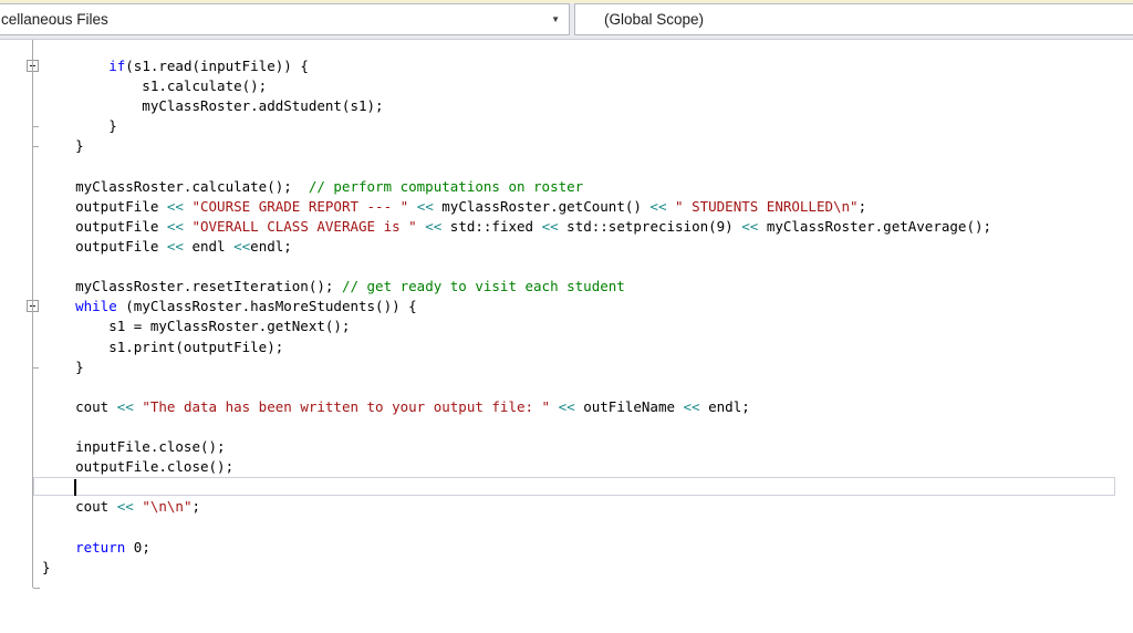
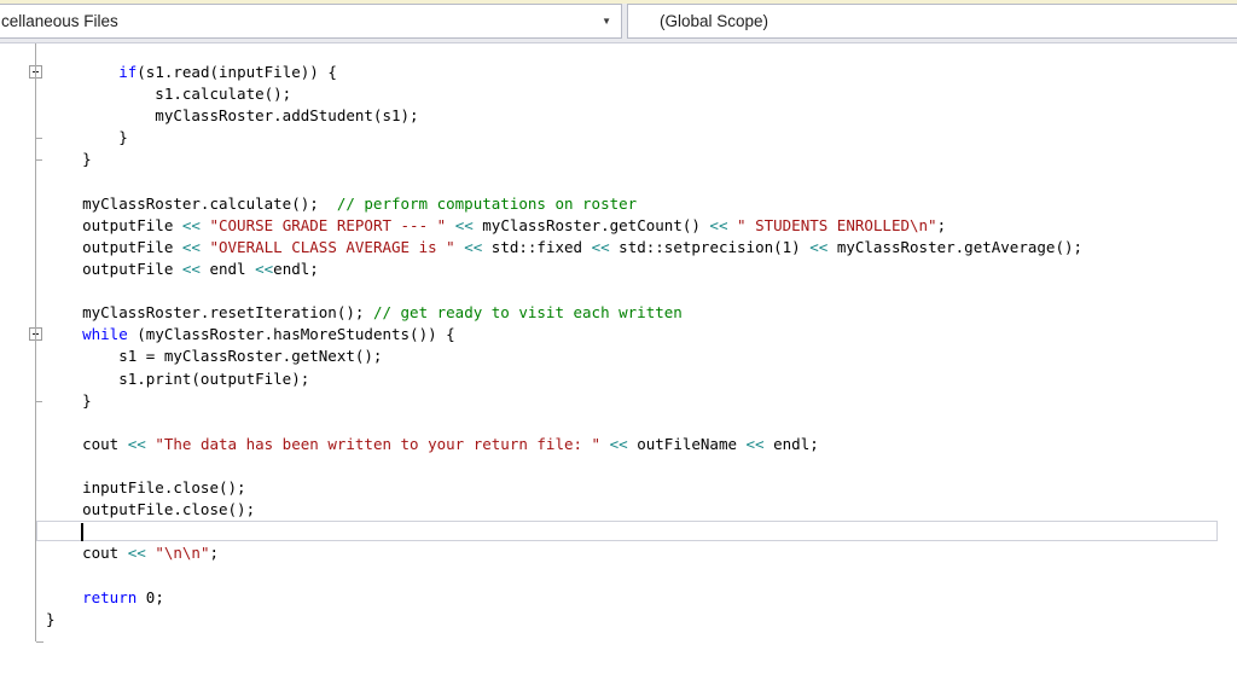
  cellaneous Files
  ▼
  (Global Scope)
  if(s1.read(inputFile)) {
  s1.calculate();
  myClassRoster.addStudent(s1);
  }
  }
  myClassRoster.calculate(); // perform computations on roster
  outputFile << "COURSE GRADE REPORT --- " << myClassRoster.getCount() << " STUDENTS ENROLLED\n";
- outputFile << "OVERALL CLASS AVERAGE is " << std::fixed << std::setprecision(9) << myClassRoster.getAverage();
+ outputFile << "OVERALL CLASS AVERAGE is " << std::fixed << std::setprecision(1) << myClassRoster.getAverage();
  outputFile << endl <<endl;
- myClassRoster.resetIteration(); // get ready to visit each student
+ myClassRoster.resetIteration(); // get ready to visit each written
  while (myClassRoster.hasMoreStudents()) {
  s1 = myClassRoster.getNext();
  s1.print(outputFile);
  }
- cout << "The data has been written to your output file: " << outFileName << endl;
+ cout << "The data has been written to your return file: " << outFileName << endl;
  inputFile.close();
  outputFile.close();
  cout << "\n\n";
  return 0;
  }
